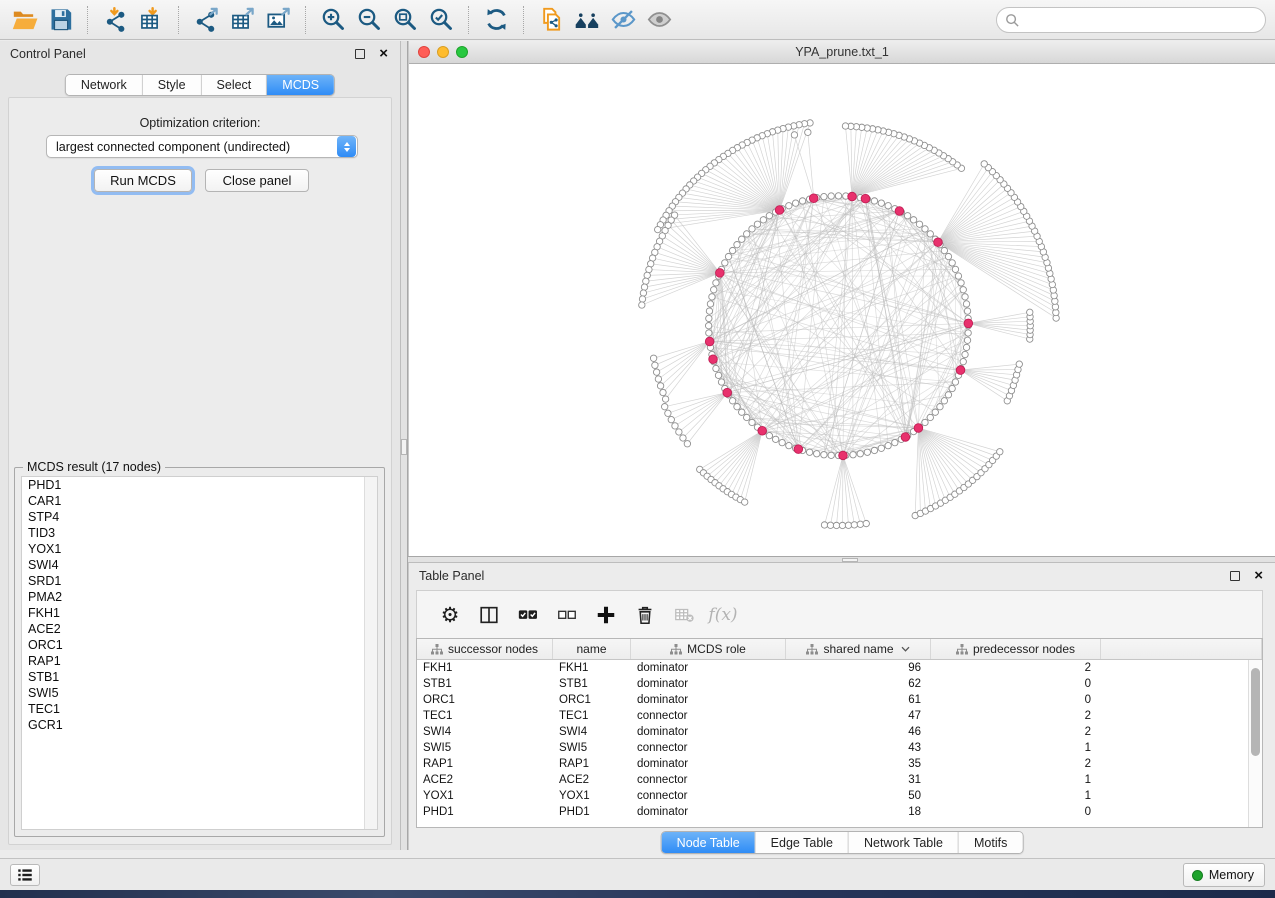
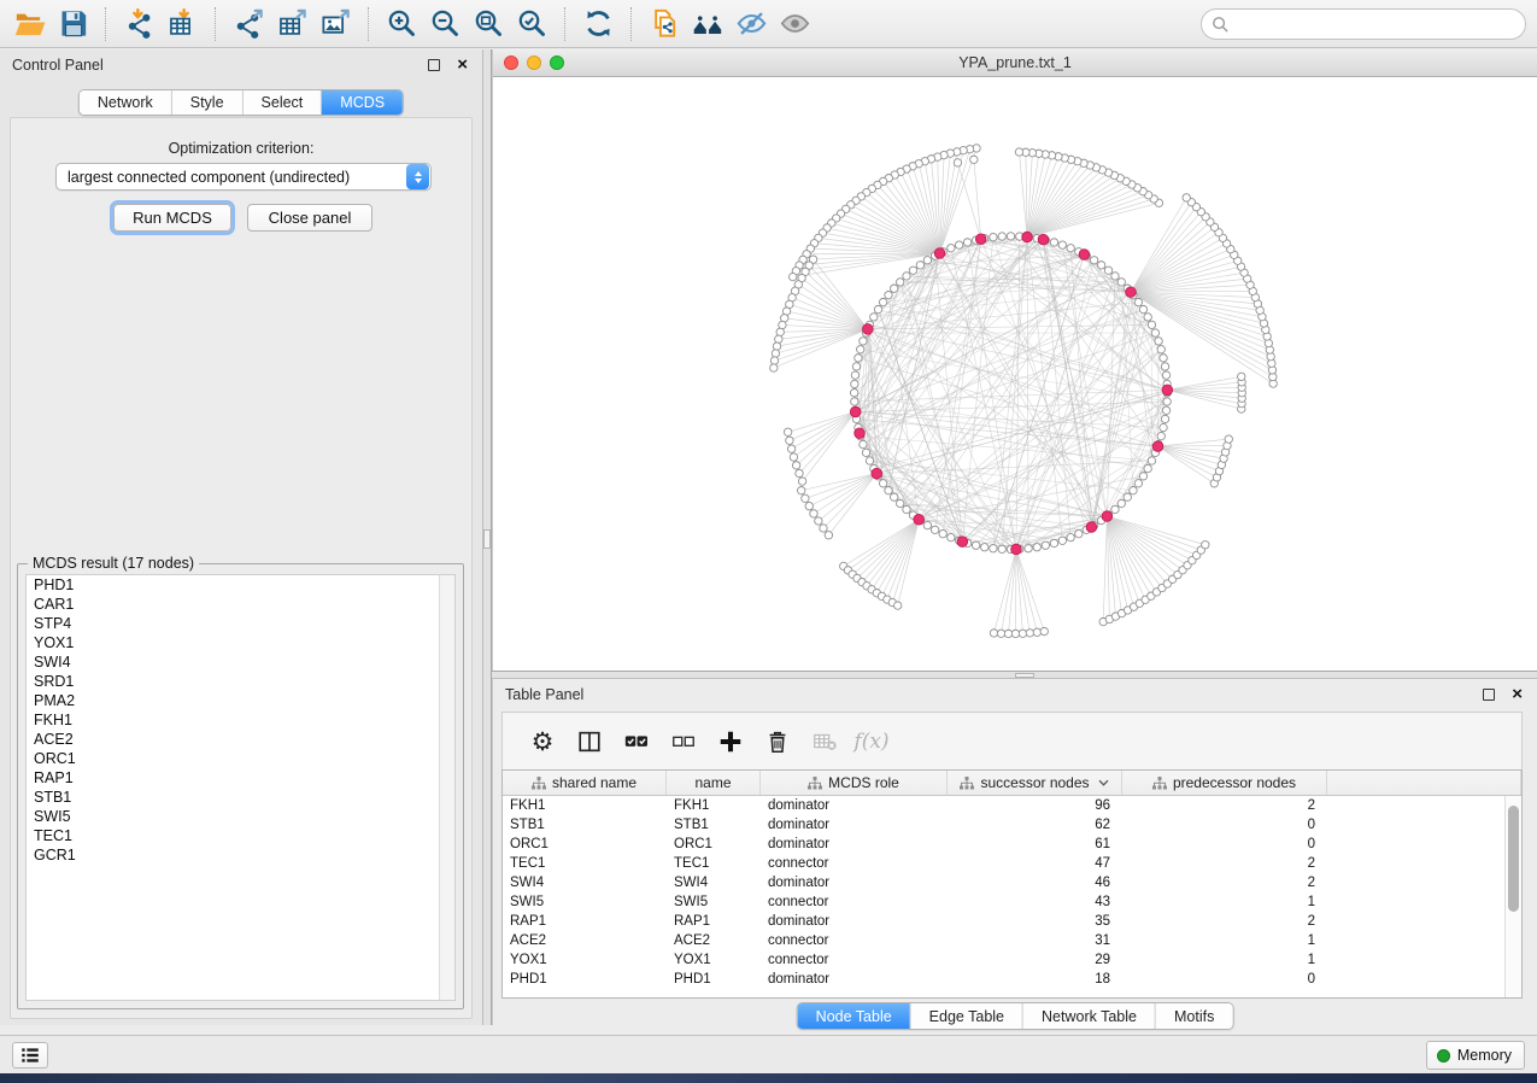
  Control Panel
  ×
  Network
  Style
  Select
  MCDS
  Optimization criterion:
  largest connected component (undirected)
  Run MCDS
  Close panel
  MCDS result (17 nodes)
  PHD1
  CAR1
  STP4
- TID3
  YOX1
  SWI4
  SRD1
  PMA2
  FKH1
  ACE2
  ORC1
  RAP1
  STB1
  SWI5
  TEC1
  GCR1
  YPA_prune.txt_1
  Table Panel
  ×
  ⚙
  f(x)
- successor nodes
+ shared name
  name
  MCDS role
- shared name
+ successor nodes
  predecessor nodes
  FKH1
  FKH1
  dominator
  96
  2
  STB1
  STB1
  dominator
  62
  0
  ORC1
  ORC1
  dominator
  61
  0
  TEC1
  TEC1
  connector
  47
  2
  SWI4
  SWI4
  dominator
  46
  2
  SWI5
  SWI5
  connector
  43
  1
  RAP1
  RAP1
  dominator
  35
  2
  ACE2
  ACE2
  connector
  31
  1
  YOX1
  YOX1
  connector
- 50
+ 29
  1
  PHD1
  PHD1
  dominator
  18
  0
  Node Table
  Edge Table
  Network Table
  Motifs
  Memory
